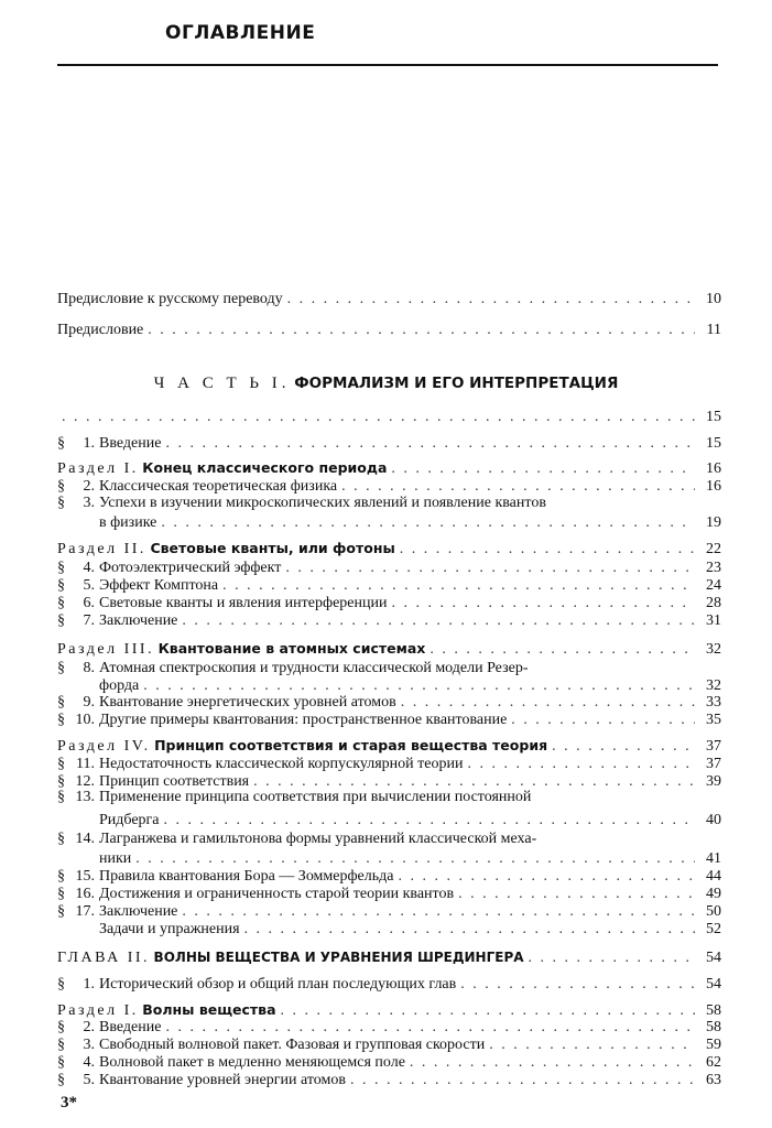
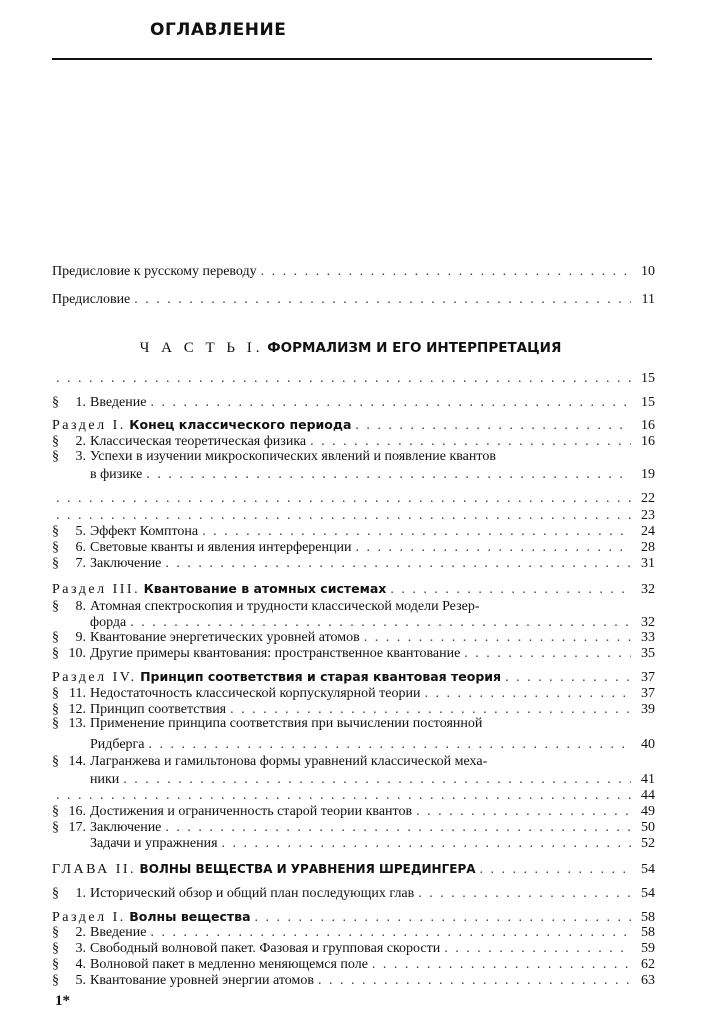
  ОГЛАВЛЕНИЕ
  Предисловие к русскому переводу
  10
  Предисловие
  11
  Ч А С Т Ь I. ФОРМАЛИЗМ И ЕГО ИНТЕРПРЕТАЦИЯ
  15
  § 1. Введение
  15
  Раздел I. Конец классического периода
  16
  § 2. Классическая теоретическая физика
  16
  § 3. Успехи в изучении микроскопических явлений и появление квантов
  в физике
  19
- Раздел II. Световые кванты, или фотоны
  22
- § 4. Фотоэлектрический эффект
  23
  § 5. Эффект Комптона
  24
  § 6. Световые кванты и явления интерференции
  28
  § 7. Заключение
  31
  Раздел III. Квантование в атомных системах
  32
  § 8. Атомная спектроскопия и трудности классической модели Резер-
  форда
  32
  § 9. Квантование энергетических уровней атомов
  33
  § 10. Другие примеры квантования: пространственное квантование
  35
- Раздел IV. Принцип соответствия и старая вещества теория
+ Раздел IV. Принцип соответствия и старая квантовая теория
  37
  § 11. Недостаточность классической корпускулярной теории
  37
  § 12. Принцип соответствия
  39
  § 13. Применение принципа соответствия при вычислении постоянной
  Ридберга
  40
  § 14. Лагранжева и гамильтонова формы уравнений классической меха-
  ники
  41
- § 15. Правила квантования Бора — Зоммерфельда
  44
  § 16. Достижения и ограниченность старой теории квантов
  49
  § 17. Заключение
  50
  Задачи и упражнения
  52
  ГЛАВА II. ВОЛНЫ ВЕЩЕСТВА И УРАВНЕНИЯ ШРЕДИНГЕРА
  54
  § 1. Исторический обзор и общий план последующих глав
  54
  Раздел I. Волны вещества
  58
  § 2. Введение
  58
  § 3. Свободный волновой пакет. Фазовая и групповая скорости
  59
  § 4. Волновой пакет в медленно меняющемся поле
  62
  § 5. Квантование уровней энергии атомов
  63
- 3*
+ 1*
